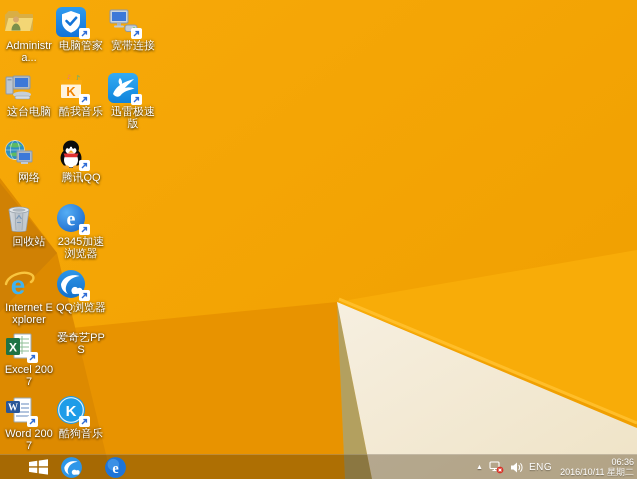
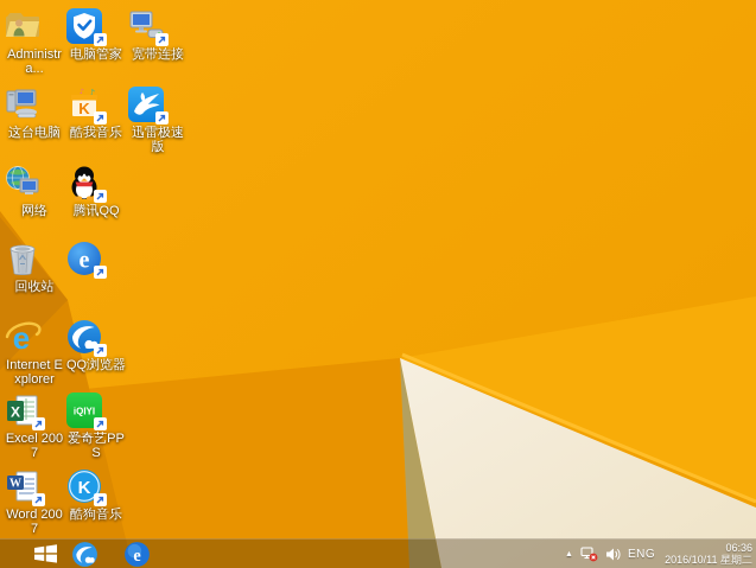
  Administra...
  电脑管家
  宽带连接
  这台电脑
  ♪
  K
  酷我音乐
  迅雷极速版
  网络
  腾讯QQ
  回收站
  e
- 2345加速浏览器
  e
  Internet Explorer
  QQ浏览器
  X
  Excel 2007
+ iQIYI
  爱奇艺PPS
  W
  Word 2007
  K
  酷狗音乐
  e
  ENG
  06:36
  2016/10/11 星期二
